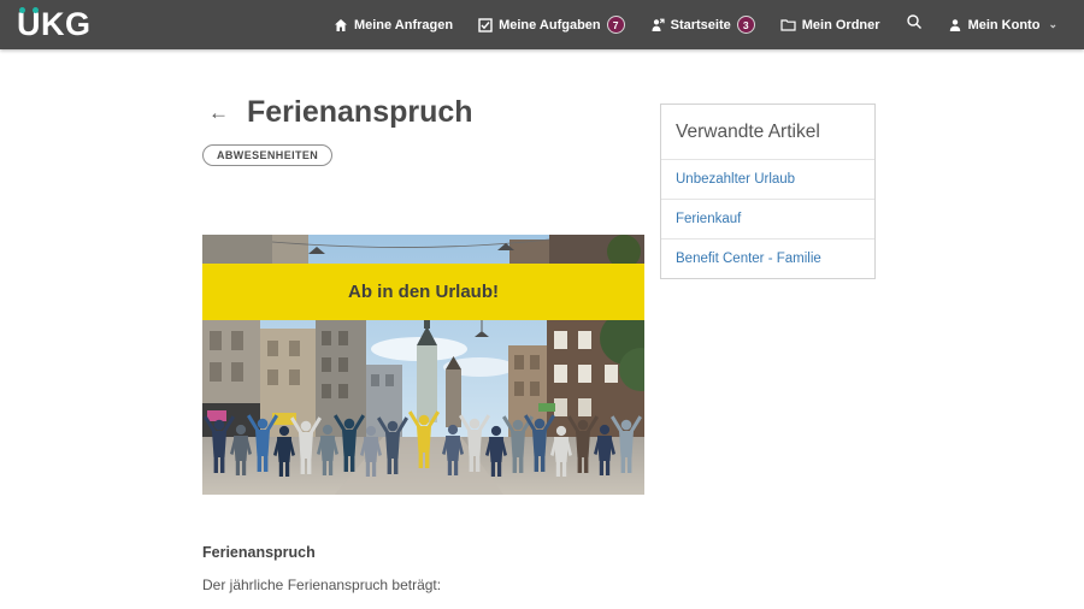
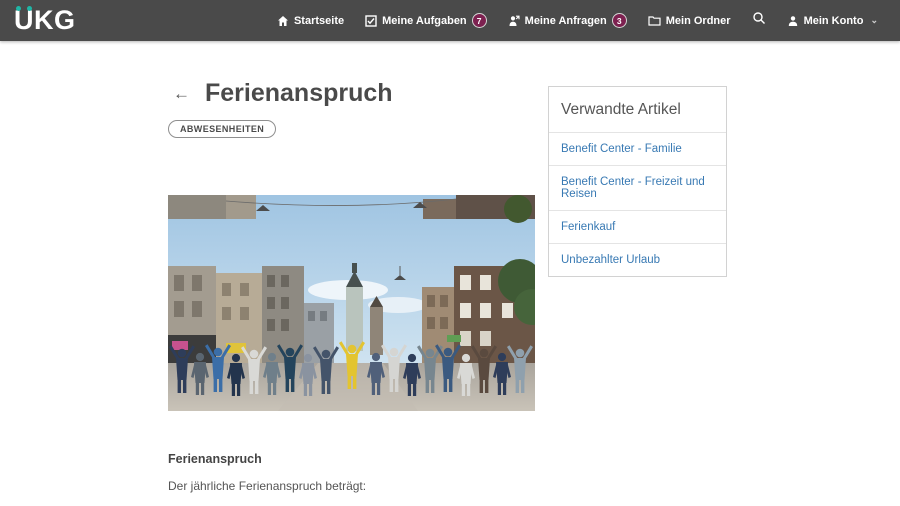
  UKG
- Meine Anfragen
+ Startseite
  Meine Aufgaben
  7
- Startseite
+ Meine Anfragen
  3
  Mein Ordner
  Mein Konto
  ⌄
  ←
  Ferienanspruch
  ABWESENHEITEN
- Ab in den Urlaub!
  Verwandte Artikel
- Unbezahlter Urlaub
+ Benefit Center - Familie
+ Benefit Center - Freizeit und Reisen
  Ferienkauf
- Benefit Center - Familie
+ Unbezahlter Urlaub
  Ferienanspruch
  Der jährliche Ferienanspruch beträgt:
